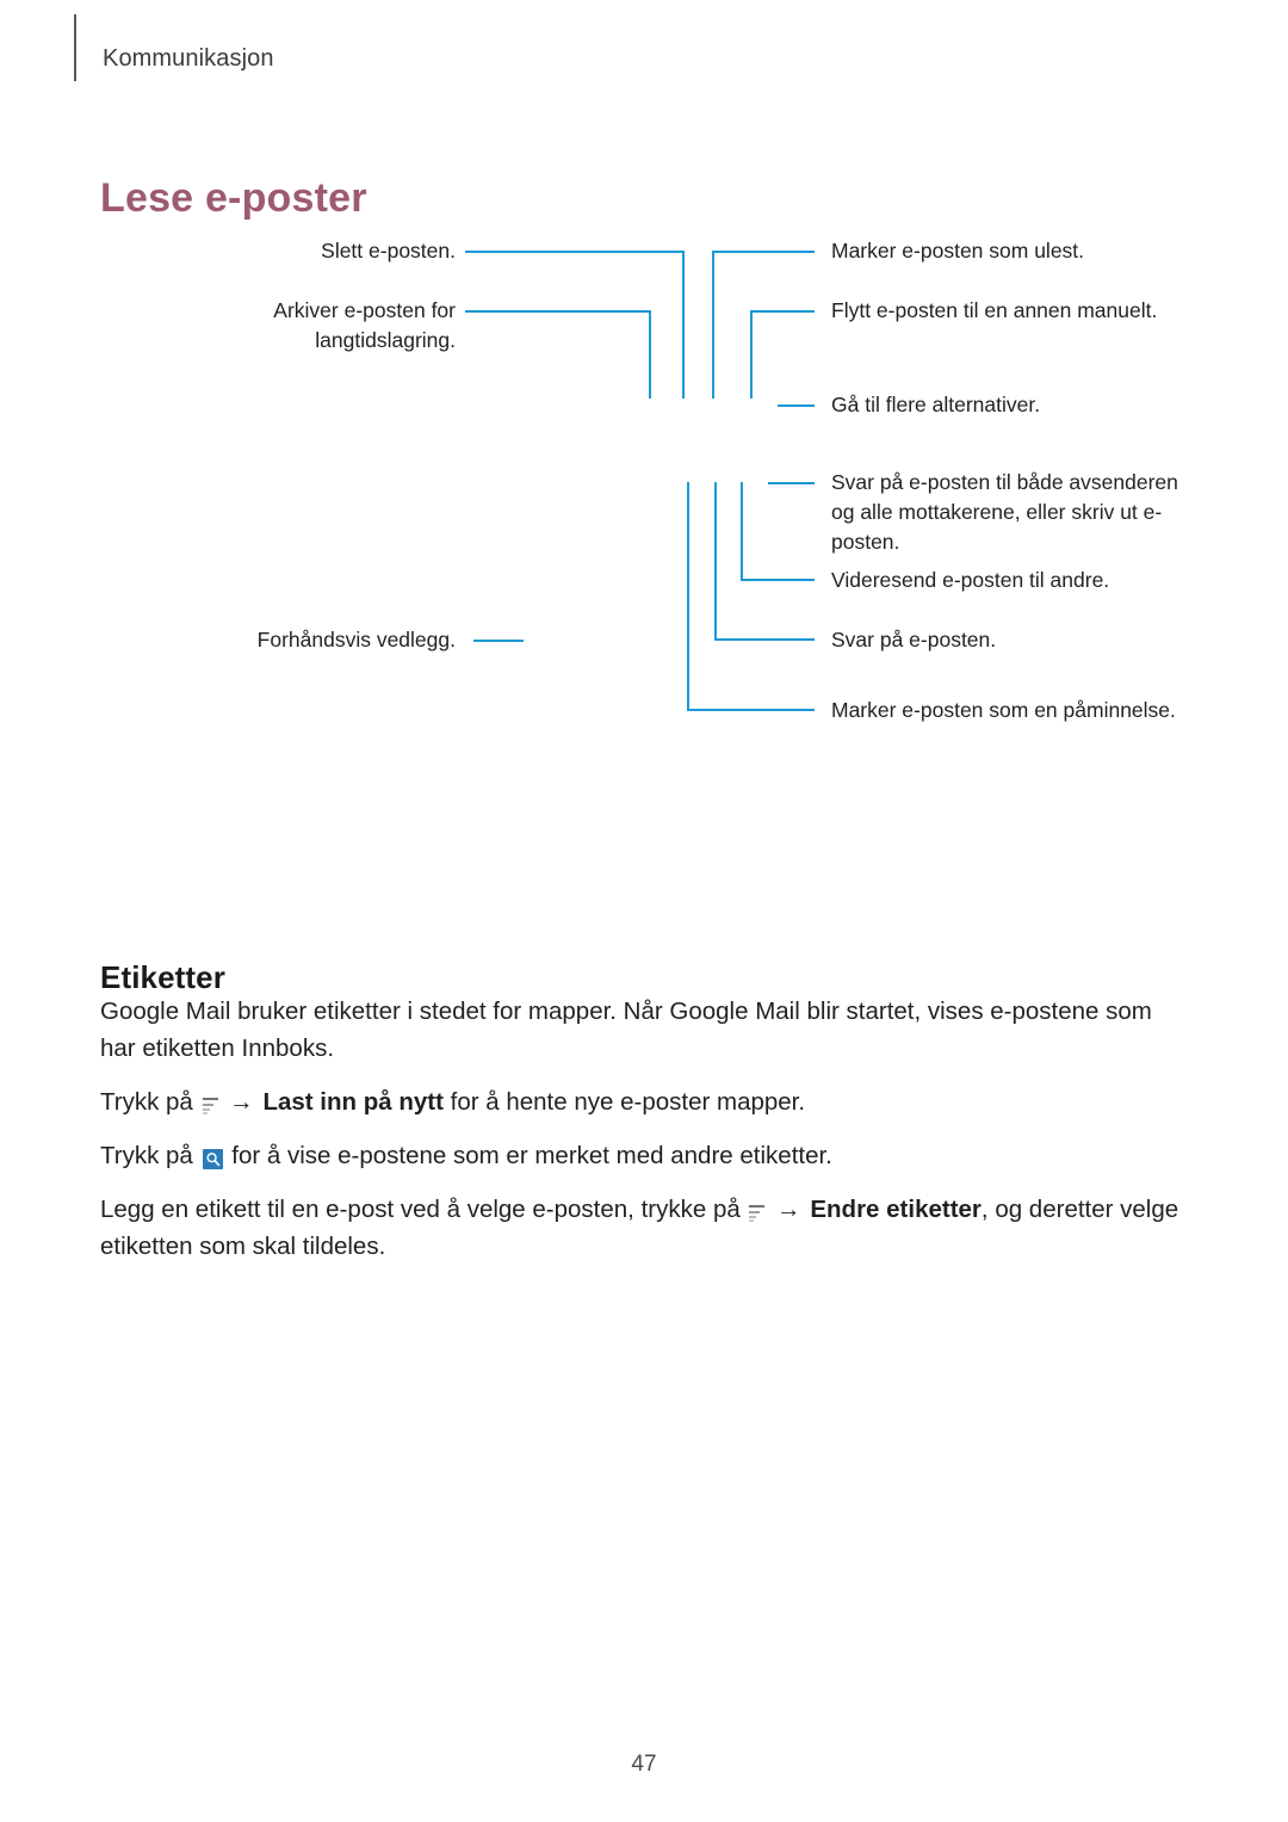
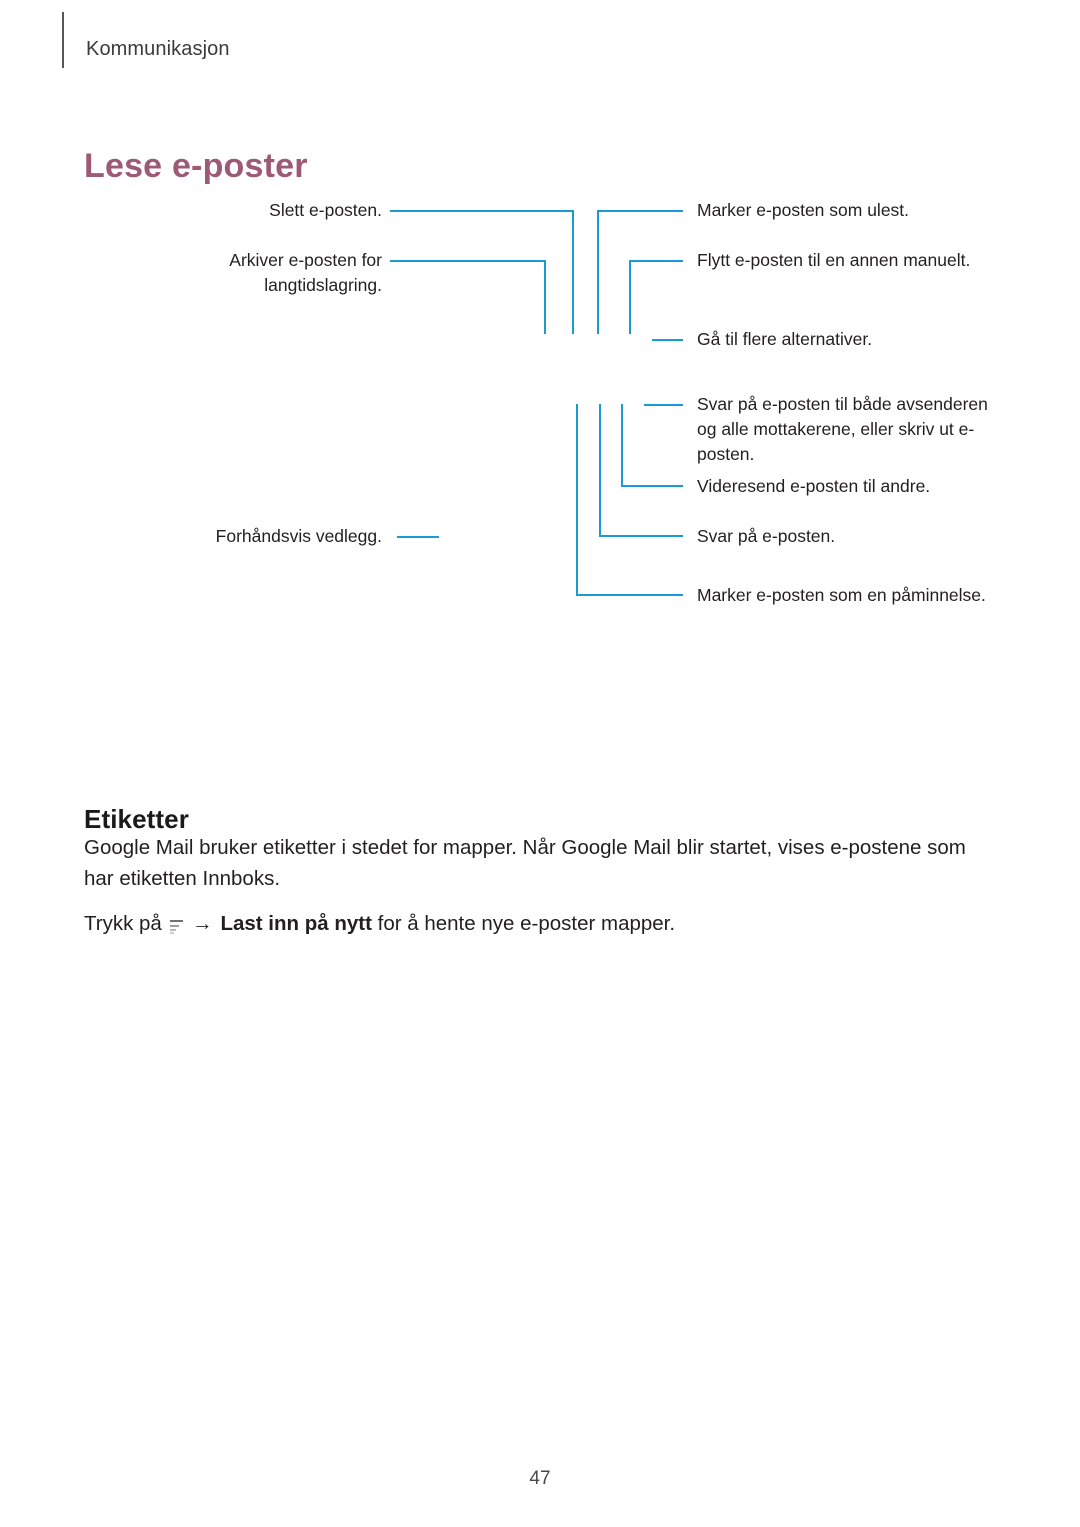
  Kommunikasjon
  Lese e-poster
  Slett e-posten.
  Arkiver e-posten for langtidslagring.
  Forhåndsvis vedlegg.
  Marker e-posten som ulest.
  Flytt e-posten til en annen manuelt.
  Gå til flere alternativer.
  Svar på e-posten til både avsenderen og alle mottakerene, eller skriv ut e-posten.
  Videresend e-posten til andre.
  Svar på e-posten.
  Marker e-posten som en påminnelse.
  Etiketter
  Google Mail bruker etiketter i stedet for mapper. Når Google Mail blir startet, vises e-postene som har etiketten Innboks.
  Trykk på → Last inn på nytt for å hente nye e-poster mapper.
- Trykk på for å vise e-postene som er merket med andre etiketter.
- Legg en etikett til en e-post ved å velge e-posten, trykke på → Endre etiketter, og deretter velge etiketten som skal tildeles.
  47
